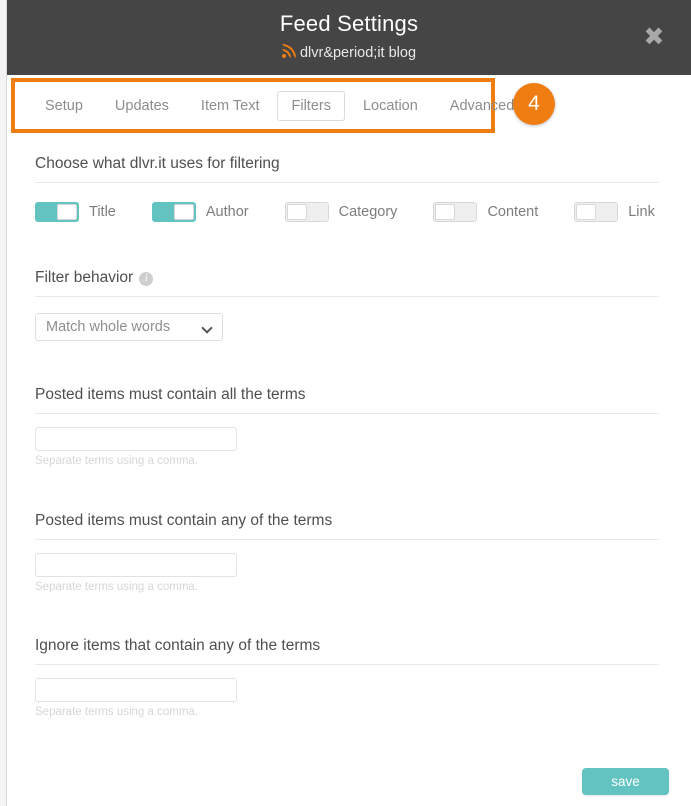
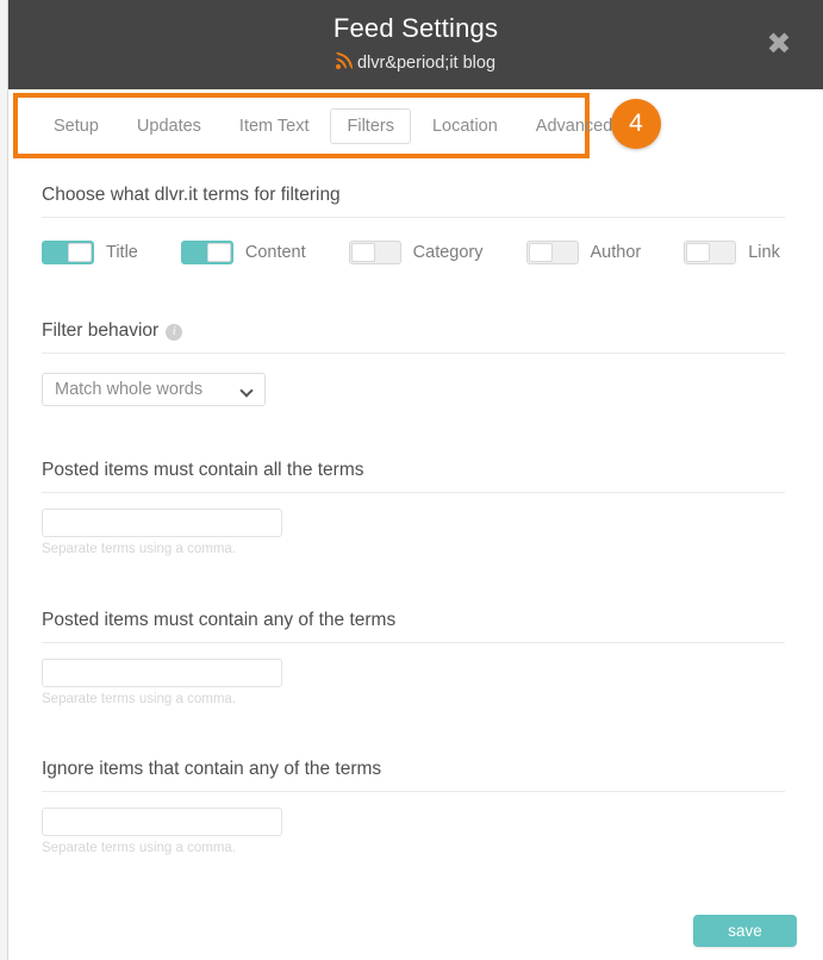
  Feed Settings
  dlvr&period;it blog
  ✖
  Setup
  Updates
  Item Text
  Filters
  Location
  Advanced
  4
- Choose what dlvr.it uses for filtering
+ Choose what dlvr.it terms for filtering
  Title
- Author
+ Content
  Category
- Content
+ Author
  Link
  Filter behavior i
  Match whole words
  Posted items must contain all the terms
  Separate terms using a comma.
  Posted items must contain any of the terms
  Separate terms using a comma.
  Ignore items that contain any of the terms
  Separate terms using a comma.
  save
